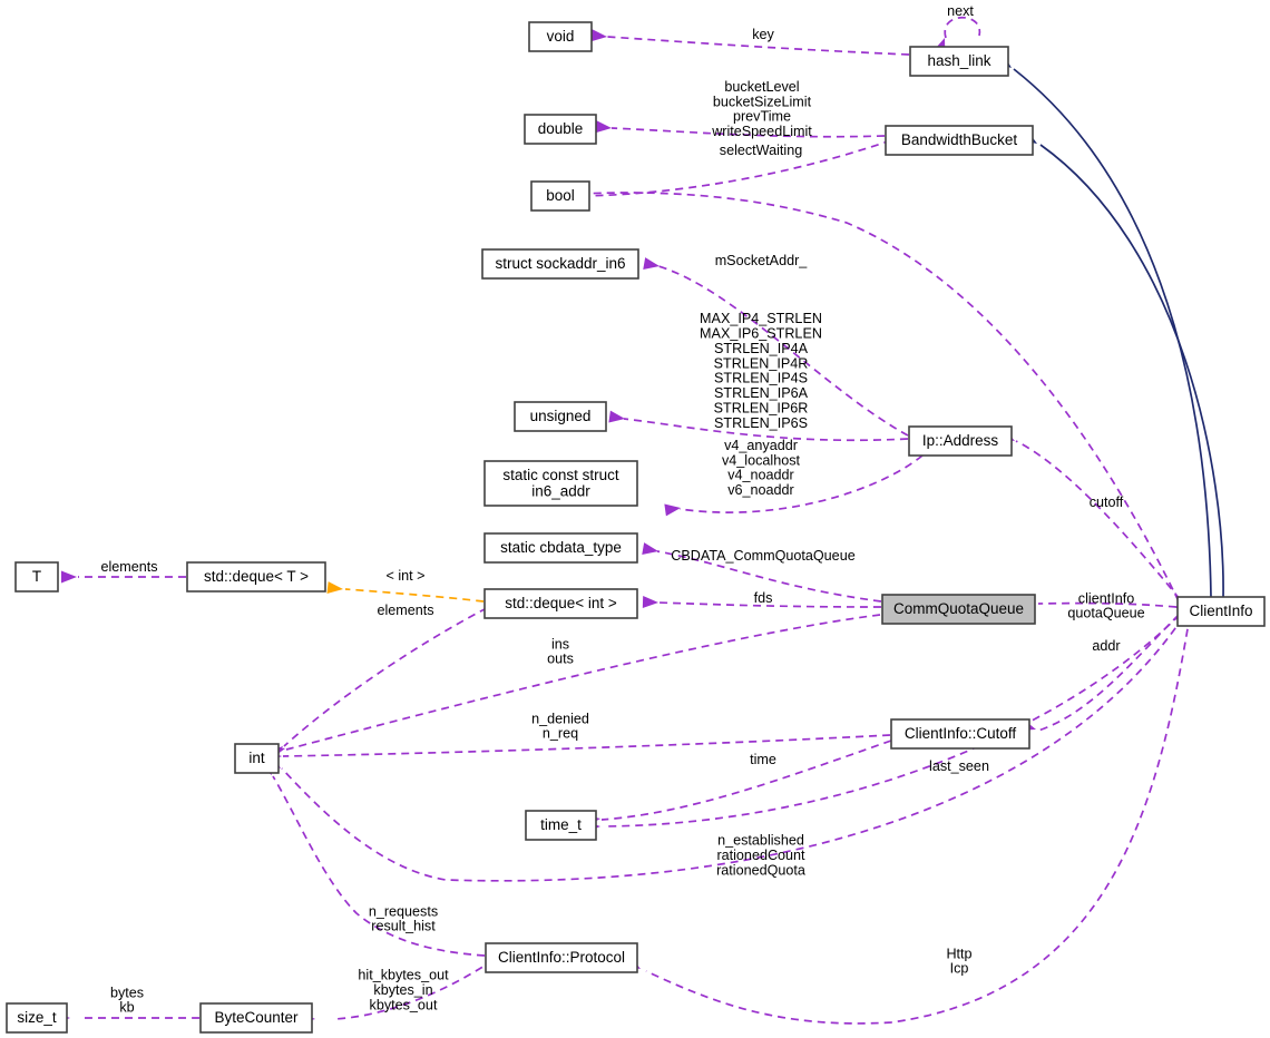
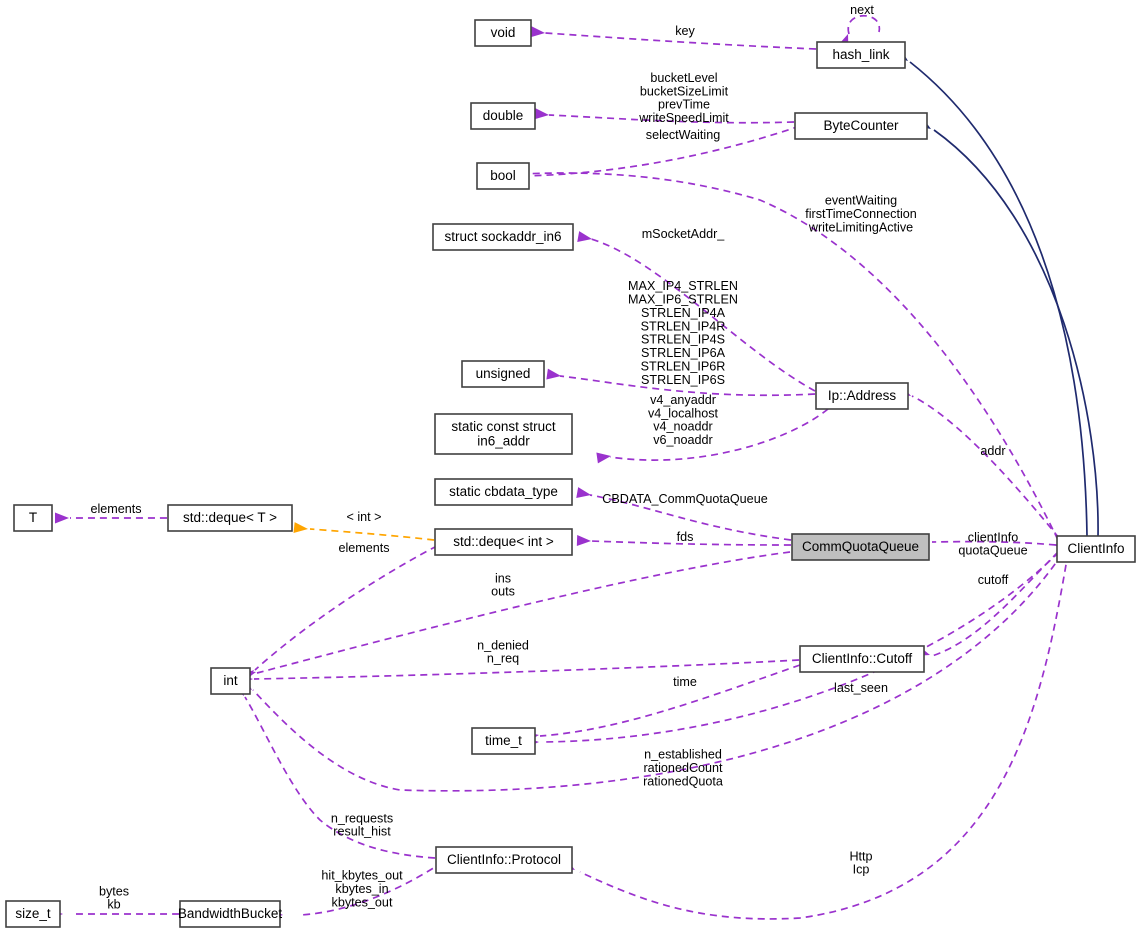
  next
  key
  bucketLevel bucketSizeLimit prevTime writeSpeedLimit
  selectWaiting
+ eventWaiting firstTimeConnection writeLimitingActive
  mSocketAddr_
  MAX_IP4_STRLEN MAX_IP6_STRLEN STRLEN_IP4A STRLEN_IP4R STRLEN_IP4S STRLEN_IP6A STRLEN_IP6R STRLEN_IP6S
  v4_anyaddr v4_localhost v4_noaddr v6_noaddr
- cutoff
+ addr
  CBDATA_CommQuotaQueue
  elements
  < int >
  fds
  elements
  clientInfo quotaQueue
- addr
+ cutoff
  ins outs
  n_denied n_req
  time
  last_seen
  n_established rationedCount rationedQuota
  n_requests result_hist
  hit_kbytes_out kbytes_in kbytes_out
  bytes kb
  Http Icp
  void
  hash_link
  double
- BandwidthBucket
+ ByteCounter
  bool
  struct sockaddr_in6
  unsigned
  Ip::Address
  static const struct in6_addr
  static cbdata_type
  std::deque< T >
  T
  std::deque< int >
  CommQuotaQueue
  ClientInfo
  ClientInfo::Cutoff
  int
  time_t
  ClientInfo::Protocol
- ByteCounter
+ BandwidthBucket
  size_t
